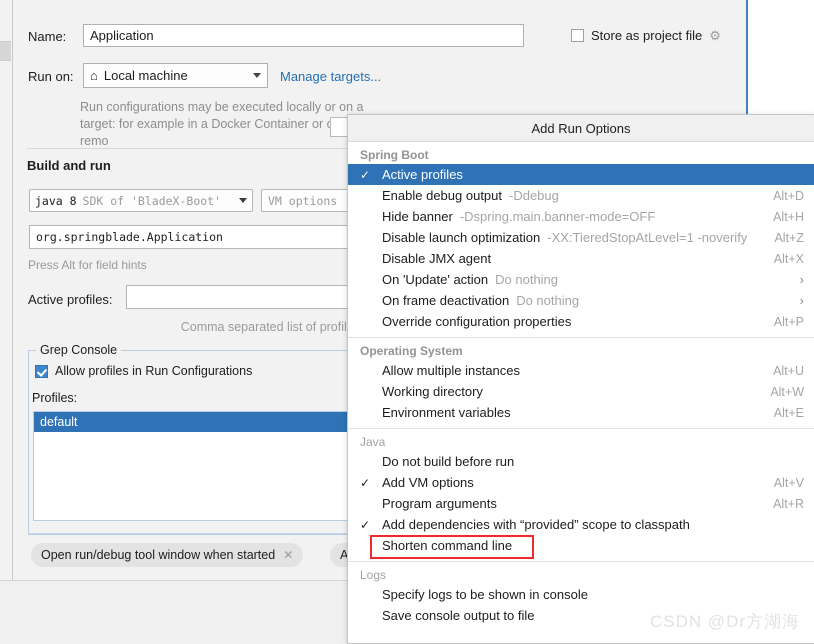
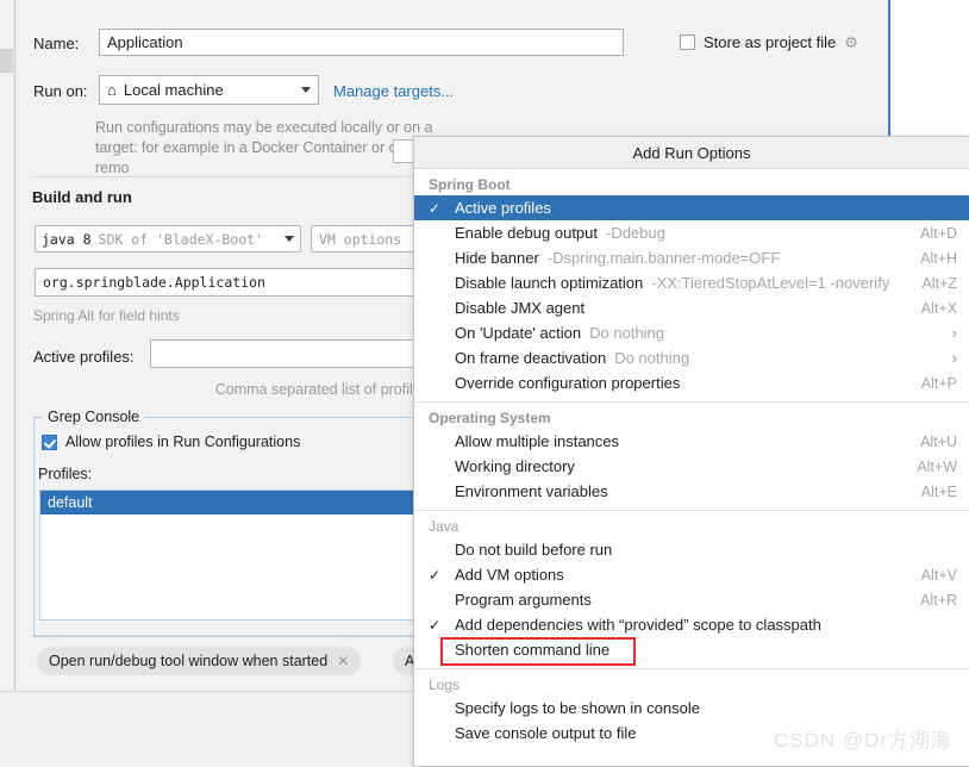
  Name:
  Application
  Store as project file
  ⚙
  Run on:
  ⌂
  Local machine
  Manage targets...
  Run configurations may be executed locally or on a target: for example in a Docker Container or remo
  Build and run
  java 8
  SDK of 'BladeX-Boot'
  VM options
  org.springblade.Application
- Press Alt for field hints
+ Spring Alt for field hints
  Active profiles:
  Comma separated list of profil
  Grep Console
  Allow profiles in Run Configurations
  Profiles:
  default
  Open run/debug tool window when started
  ✕
  A
  Add Run Options
  Spring Boot
  ✓
  Active profiles
  Enable debug output
  -Ddebug
  Alt+D
  Hide banner
  -Dspring.main.banner-mode=OFF
  Alt+H
  Disable launch optimization
  -XX:TieredStopAtLevel=1 -noverify
  Alt+Z
  Disable JMX agent
  Alt+X
  On 'Update' action
  Do nothing
  ›
  On frame deactivation
  Do nothing
  ›
  Override configuration properties
  Alt+P
  Operating System
  Allow multiple instances
  Alt+U
  Working directory
  Alt+W
  Environment variables
  Alt+E
  Java
  Do not build before run
  ✓
  Add VM options
  Alt+V
  Program arguments
  Alt+R
  ✓
  Add dependencies with “provided” scope to classpath
  Shorten command line
  Logs
  Specify logs to be shown in console
  Save console output to file
  CSDN @Dr方湖海
